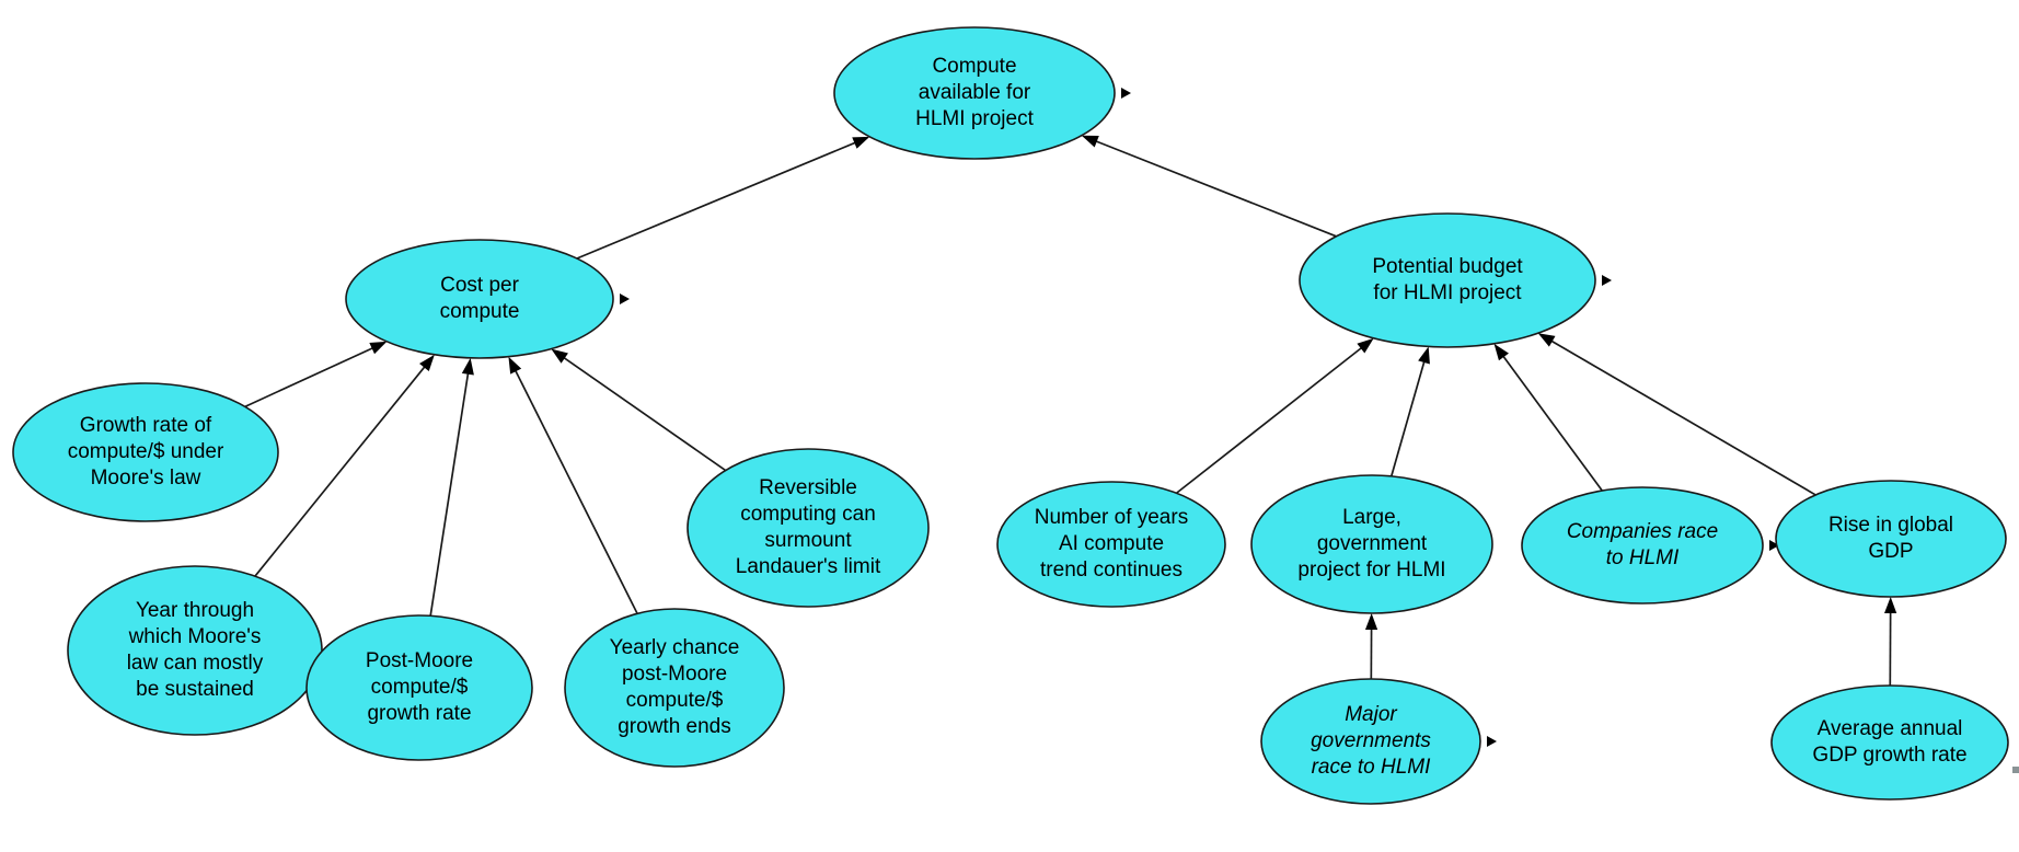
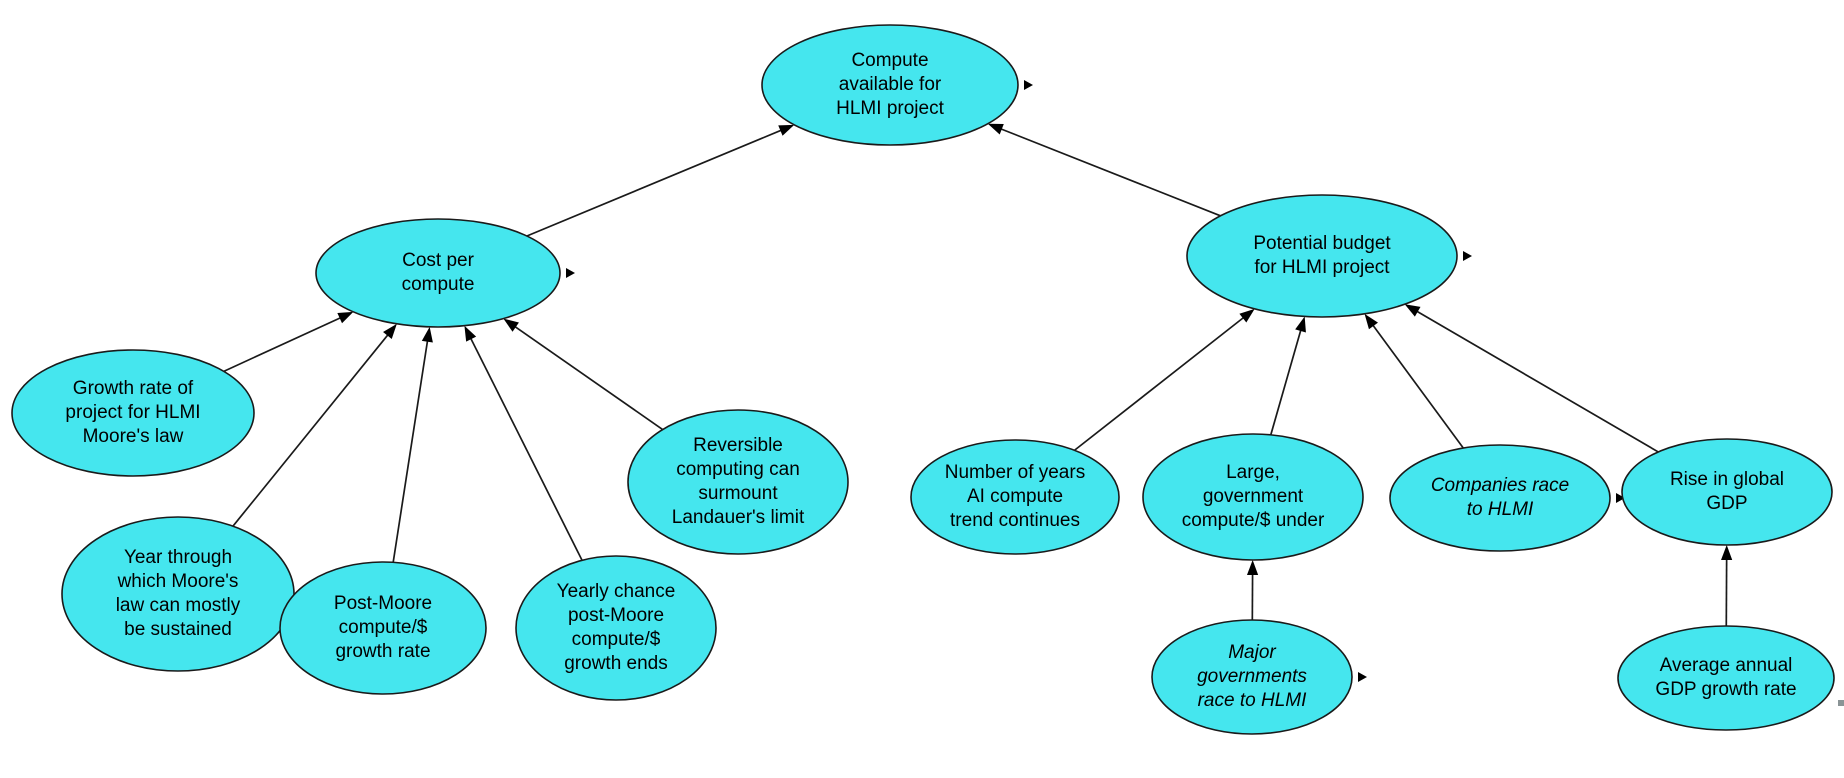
  Compute available for HLMI project
  Cost per compute
  Potential budget for HLMI project
- Growth rate of compute/$ under Moore's law
+ Growth rate of project for HLMI Moore's law
  Year through which Moore's law can mostly be sustained
  Post-Moore compute/$ growth rate
  Yearly chance post-Moore compute/$ growth ends
  Reversible computing can surmount Landauer's limit
  Number of years AI compute trend continues
- Large, government project for HLMI
+ Large, government compute/$ under
  Companies race to HLMI
  Rise in global GDP
  Major governments race to HLMI
  Average annual GDP growth rate
